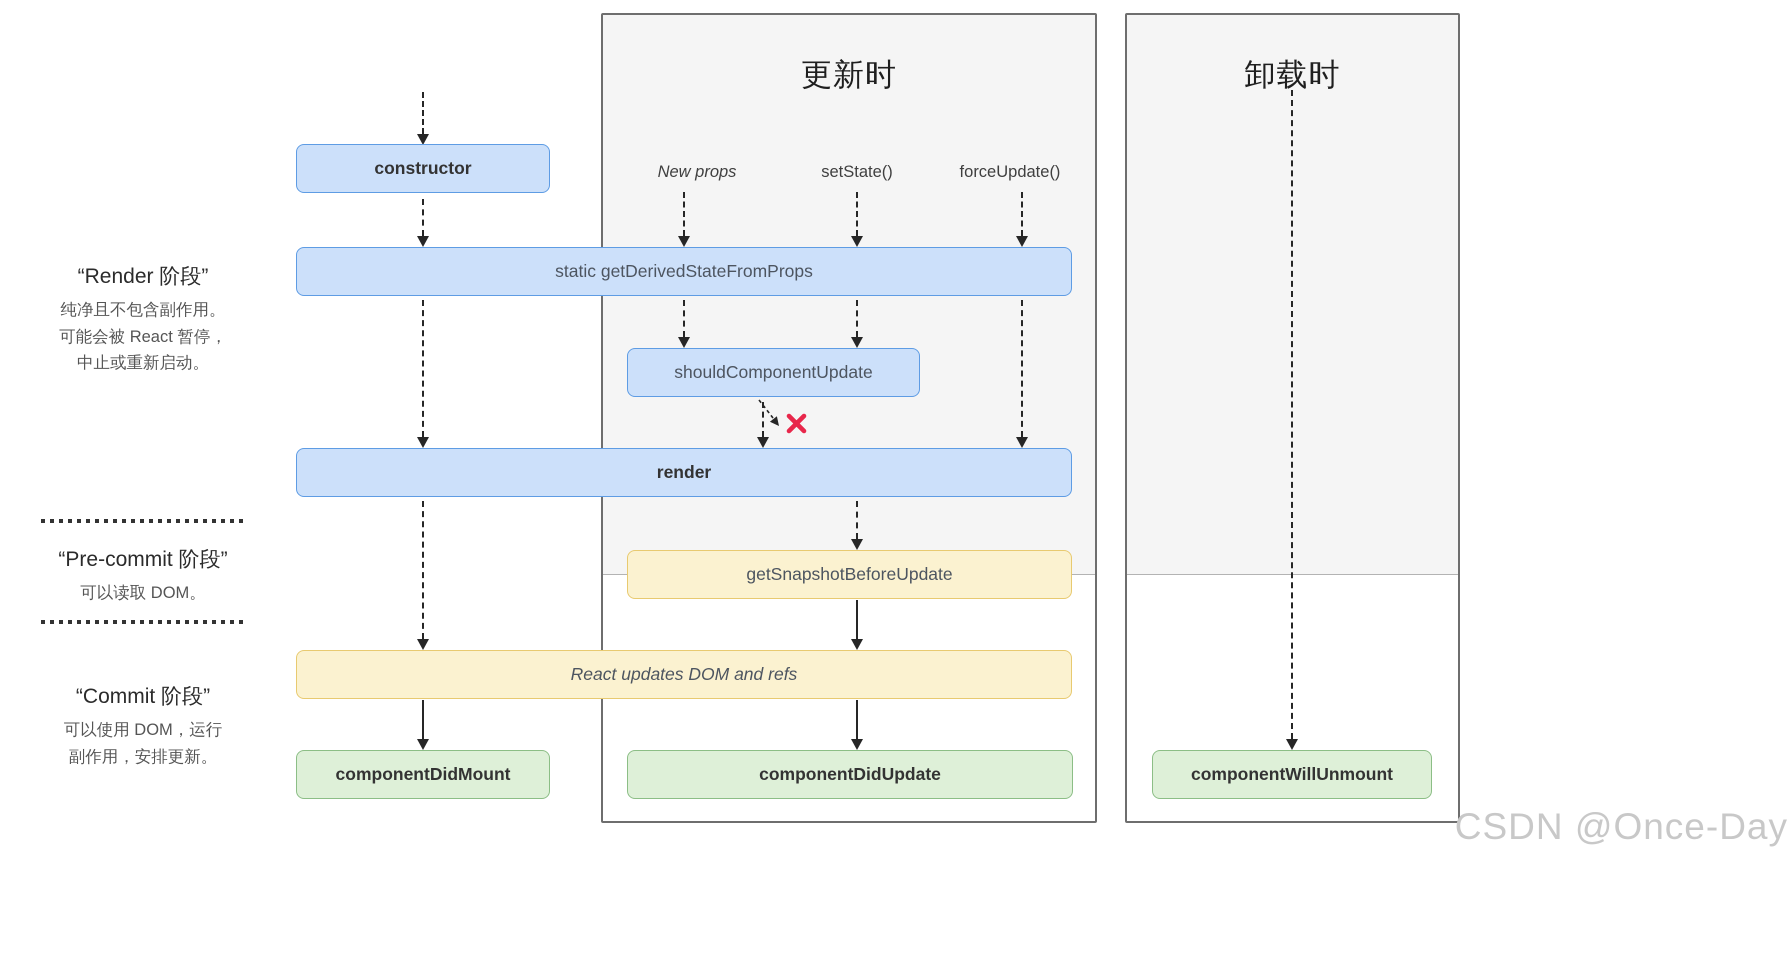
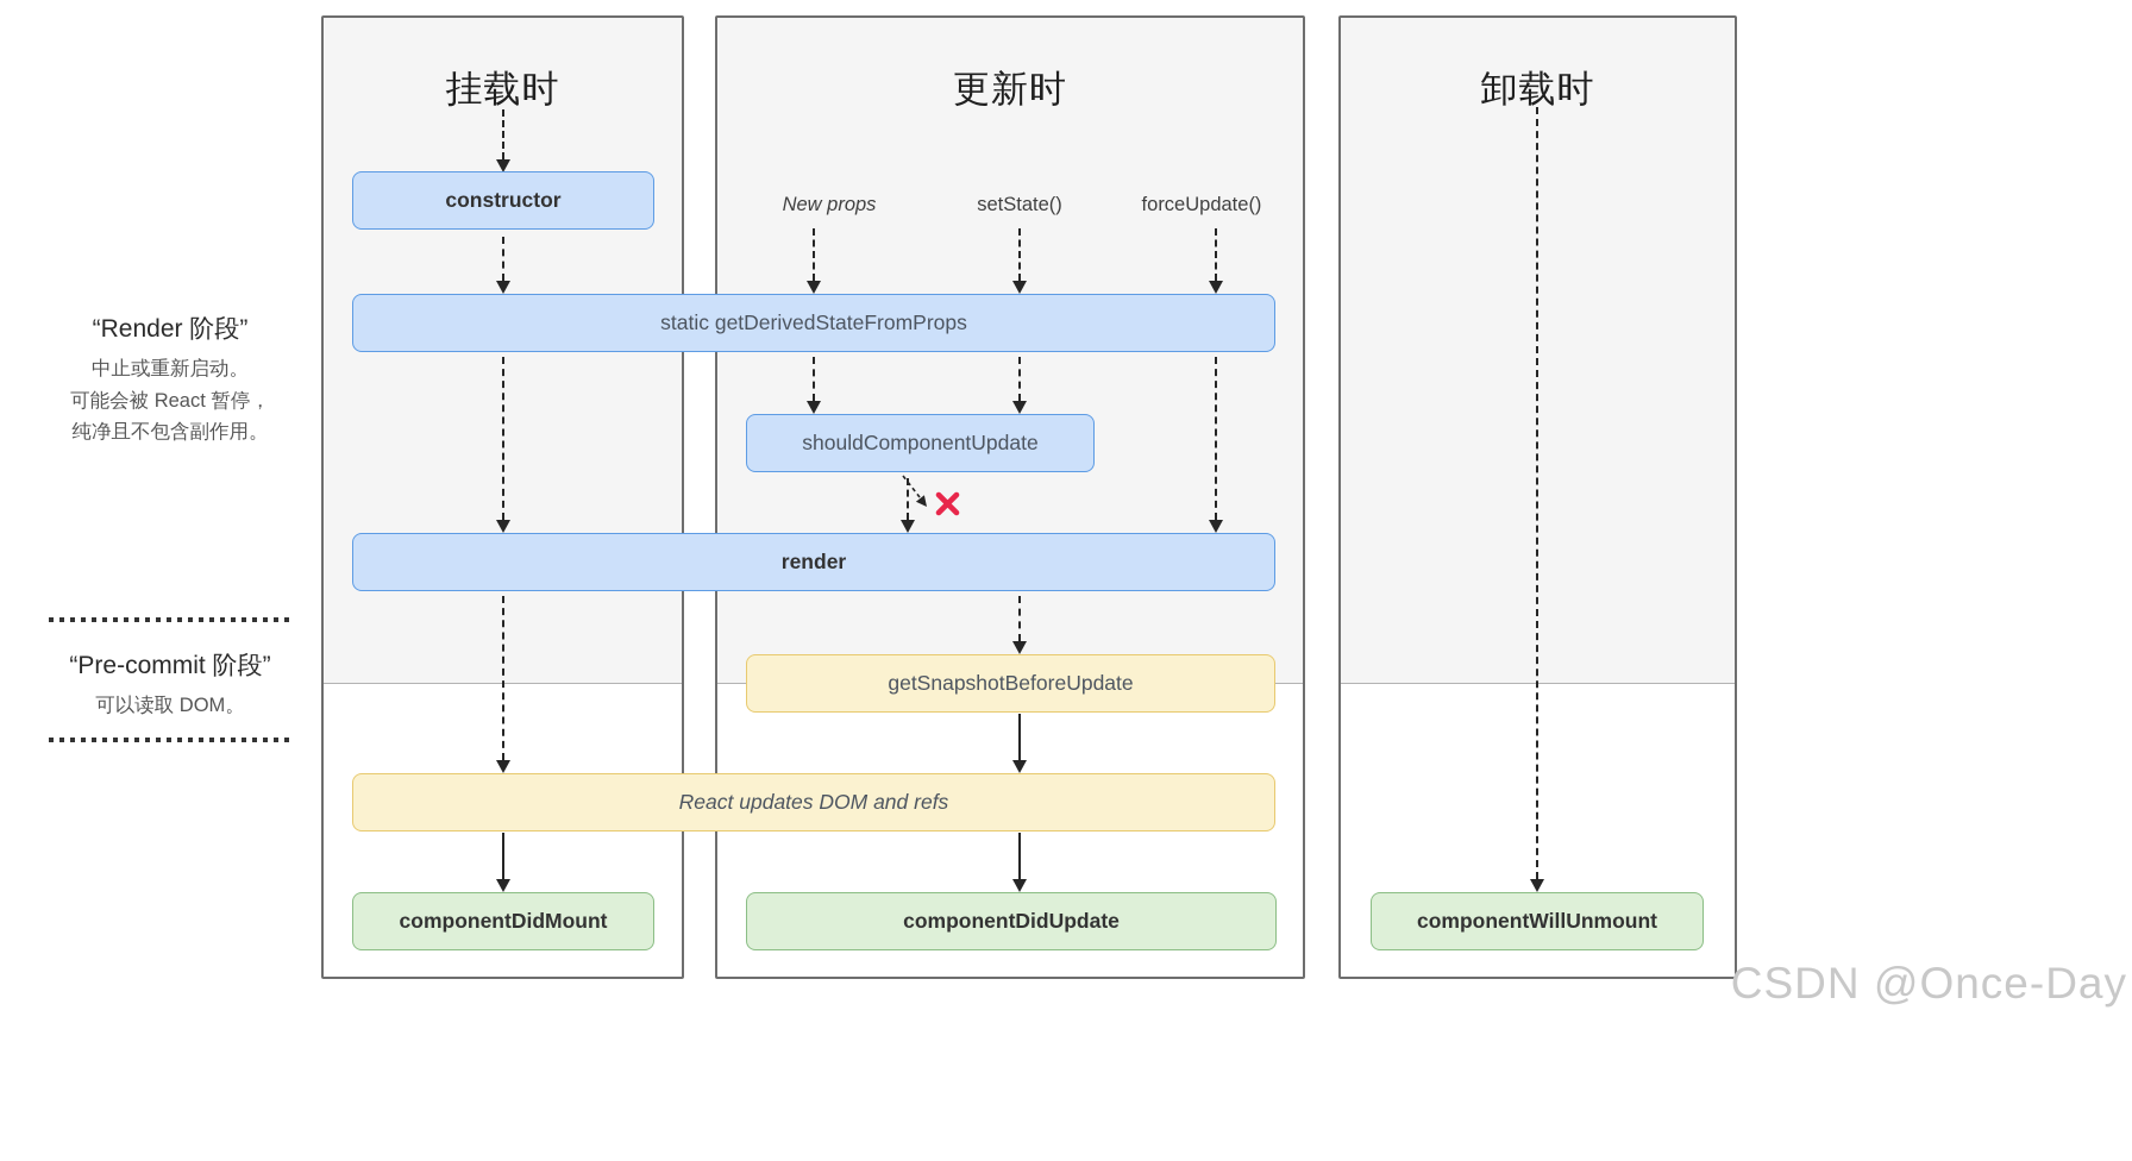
+ 挂载时
  更新时
  卸载时
  “Render 阶段”
- 纯净且不包含副作用。
+ 中止或重新启动。
  可能会被 React 暂停，
- 中止或重新启动。
+ 纯净且不包含副作用。
  “Pre-commit 阶段”
  可以读取 DOM。
- “Commit 阶段”
- 可以使用 DOM，运行
- 副作用，安排更新。
  New props
  setState()
  forceUpdate()
  constructor
  static getDerivedStateFromProps
  shouldComponentUpdate
  render
  getSnapshotBeforeUpdate
  React updates DOM and refs
  componentDidMount
  componentDidUpdate
  componentWillUnmount
  CSDN @Once-Day
